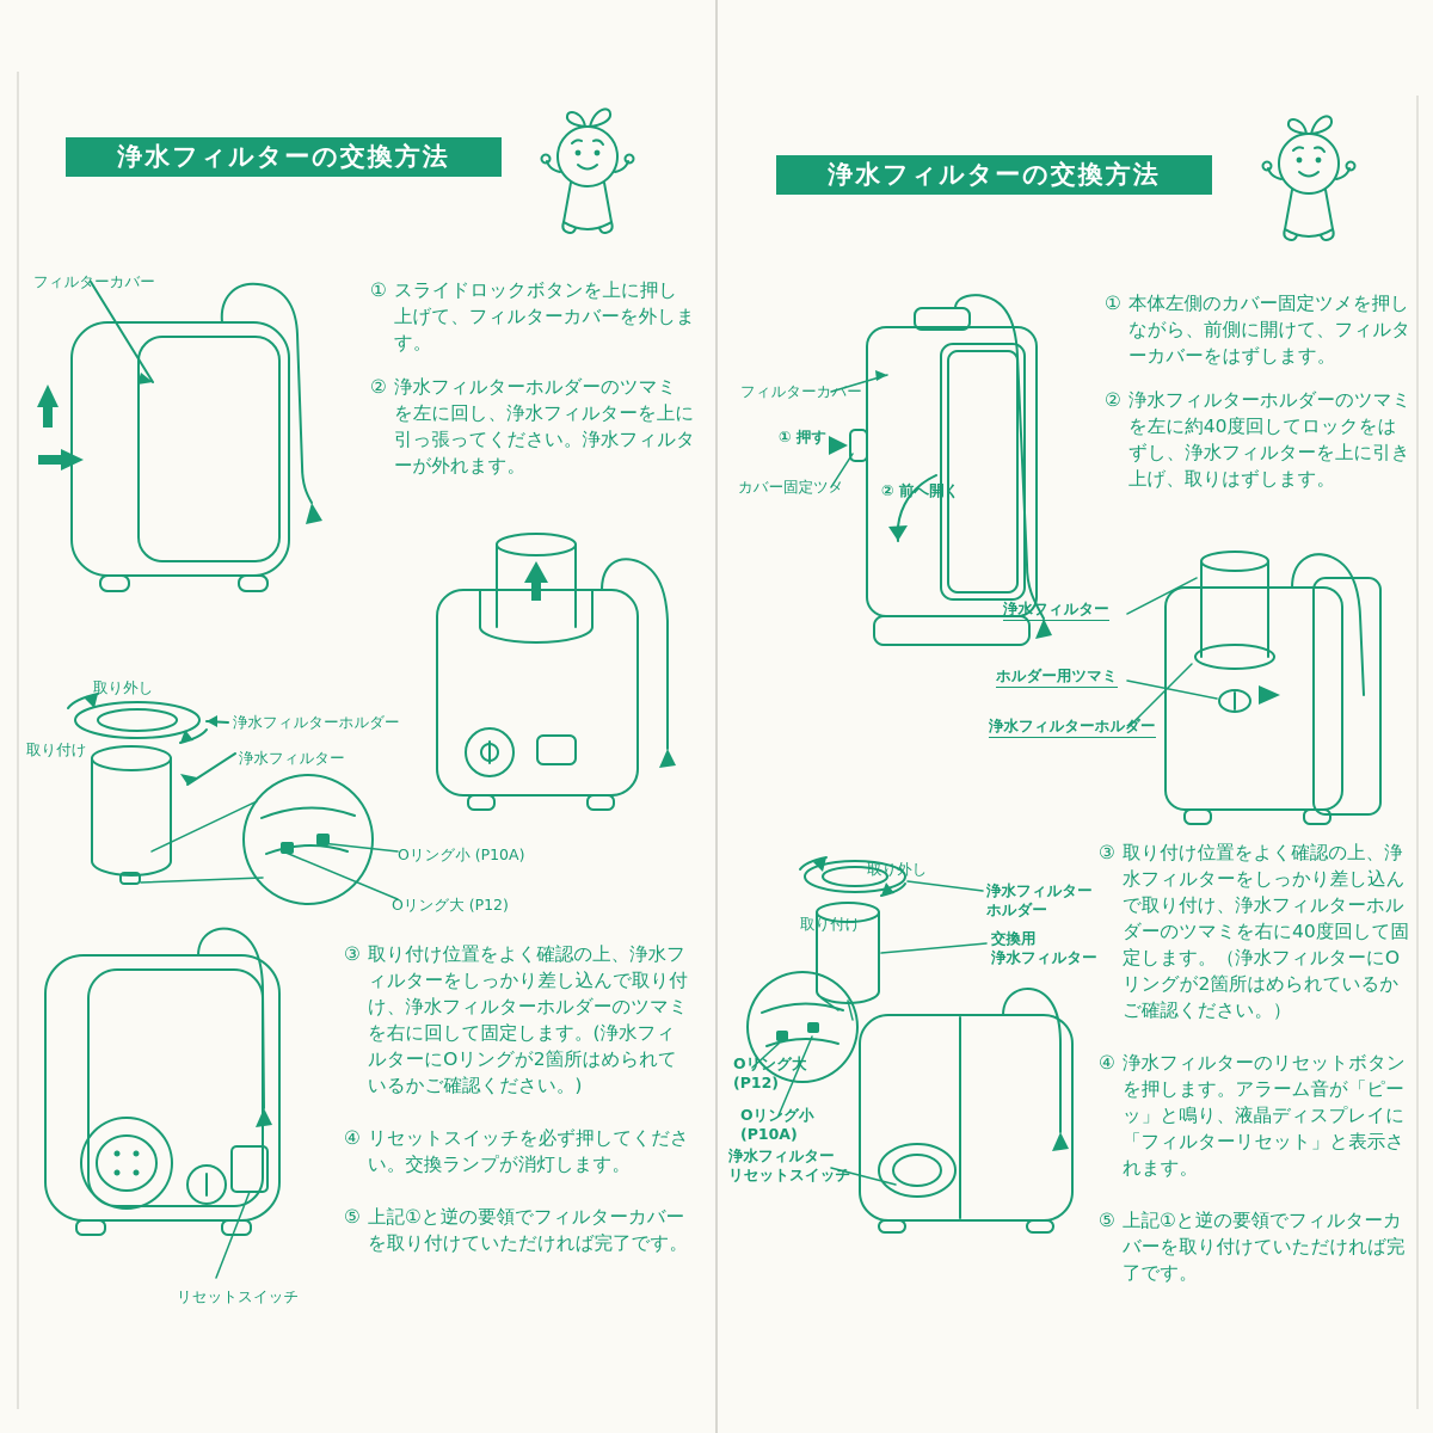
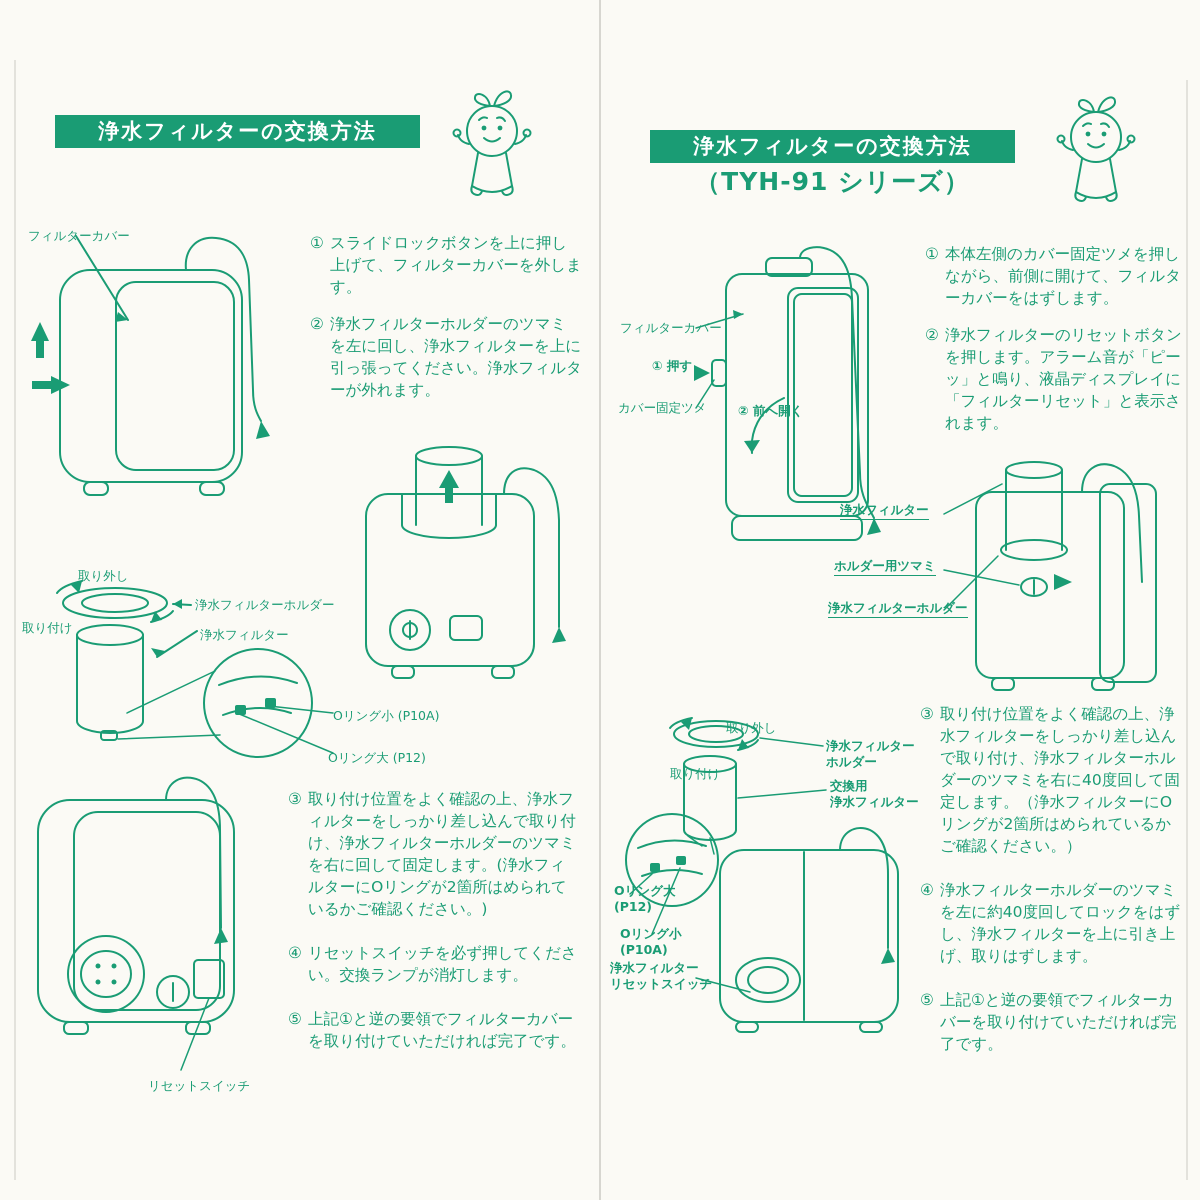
  浄水フィルターの交換方法
  フィルターカバー
  ①
  スライドロックボタンを上に押し上げて、フィルターカバーを外します。
  ②
  浄水フィルターホルダーのツマミを左に回し、浄水フィルターを上に引っ張ってください。浄水フィルターが外れます。
  取り外し
  取り付け
  浄水フィルターホルダー
  浄水フィルター
  Oリング小 (P10A)
  Oリング大 (P12)
  リセットスイッチ
  ③
  取り付け位置をよく確認の上、浄水フィルターをしっかり差し込んで取り付け、浄水フィルターホルダーのツマミを右に回して固定します。(浄水フィルターにOリングが2箇所はめられているかご確認ください。)
  ④
  リセットスイッチを必ず押してください。交換ランプが消灯します。
  ⑤
  上記①と逆の要領でフィルターカバーを取り付けていただければ完了です。
  浄水フィルターの交換方法
+ （TYH-91 シリーズ）
  フィルターカバー
  ① 押す
  カバー固定ツメ
  ② 前へ開く
  ①
  本体左側のカバー固定ツメを押しながら、前側に開けて、フィルターカバーをはずします。
  ②
- 浄水フィルターホルダーのツマミを左に約40度回してロックをはずし、浄水フィルターを上に引き上げ、取りはずします。
+ 浄水フィルターのリセットボタンを押します。アラーム音が「ピーッ」と鳴り、液晶ディスプレイに「フィルターリセット」と表示されます。
  浄水フィルター
  ホルダー用ツマミ
  浄水フィルターホルダー
  取り外し
  取り付け
  浄水フィルター
  ホルダー
  交換用
  浄水フィルター
  Oリング大
  (P12)
  Oリング小
  (P10A)
  浄水フィルター
  リセットスイッチ
  ③
  取り付け位置をよく確認の上、浄水フィルターをしっかり差し込んで取り付け、浄水フィルターホルダーのツマミを右に40度回して固定します。（浄水フィルターにOリングが2箇所はめられているかご確認ください。）
  ④
- 浄水フィルターのリセットボタンを押します。アラーム音が「ピーッ」と鳴り、液晶ディスプレイに「フィルターリセット」と表示されます。
+ 浄水フィルターホルダーのツマミを左に約40度回してロックをはずし、浄水フィルターを上に引き上げ、取りはずします。
  ⑤
  上記①と逆の要領でフィルターカバーを取り付けていただければ完了です。
